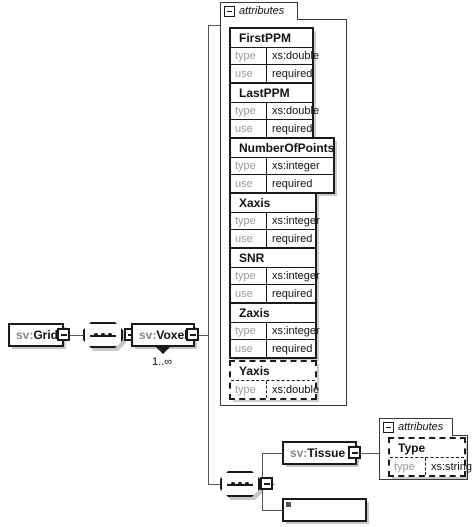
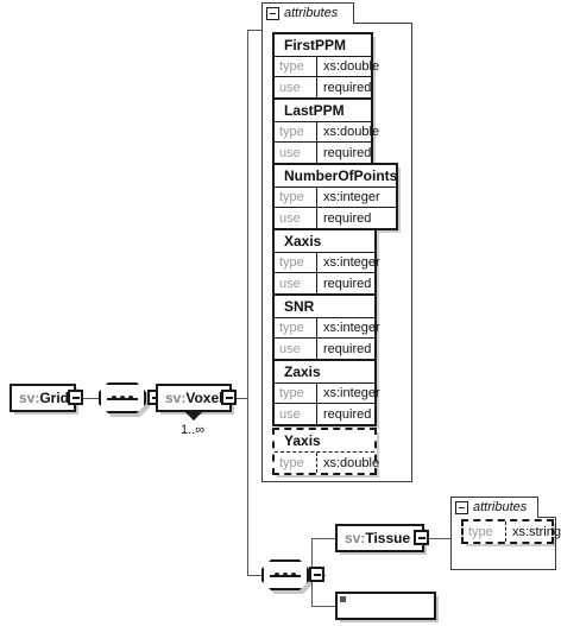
  sv:Grid
  sv:Voxe
  1..∞
  attributes
  FirstPPM
  type
  xs:double
  use
  required
  LastPPM
  type
  xs:double
  use
  required
  NumberOfPoints
  type
  xs:integer
  use
  required
  Xaxis
  type
  xs:integer
  use
  required
  SNR
  type
  xs:integer
  use
  required
  Zaxis
  type
  xs:integer
  use
  required
  Yaxis
  type
  xs:double
  sv:Tissue
  attributes
- Type
  type
  xs:string
